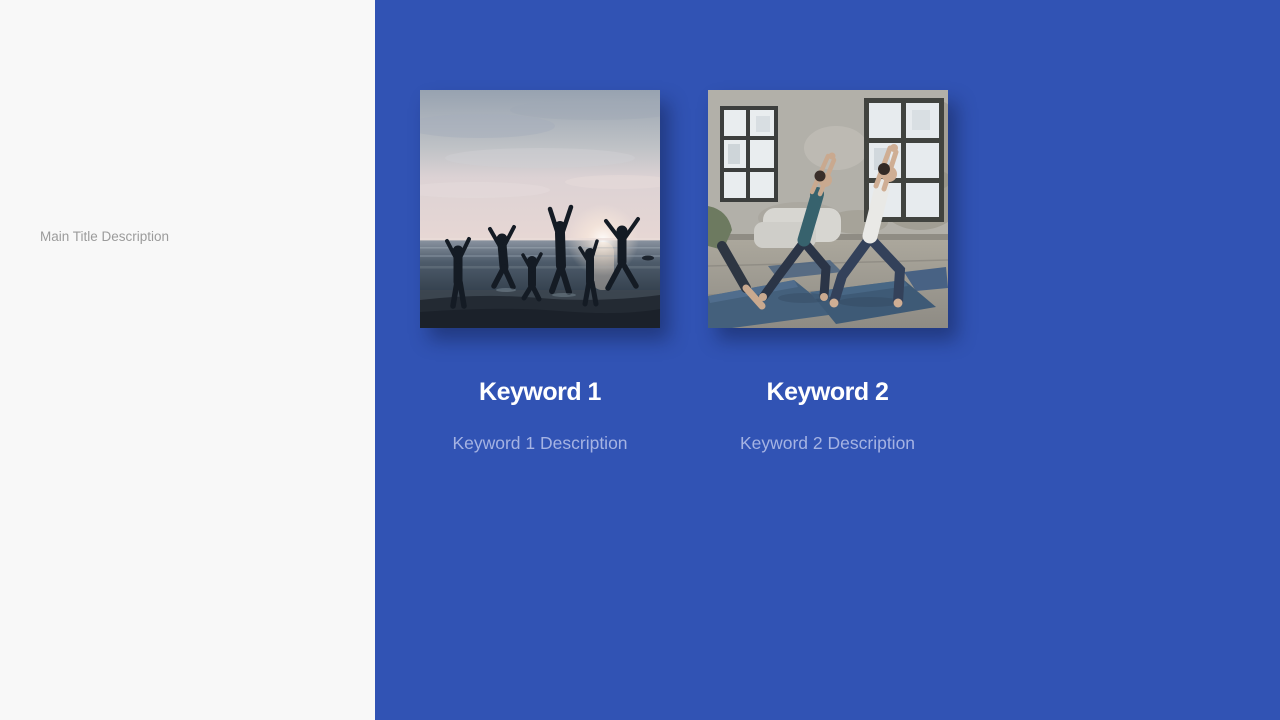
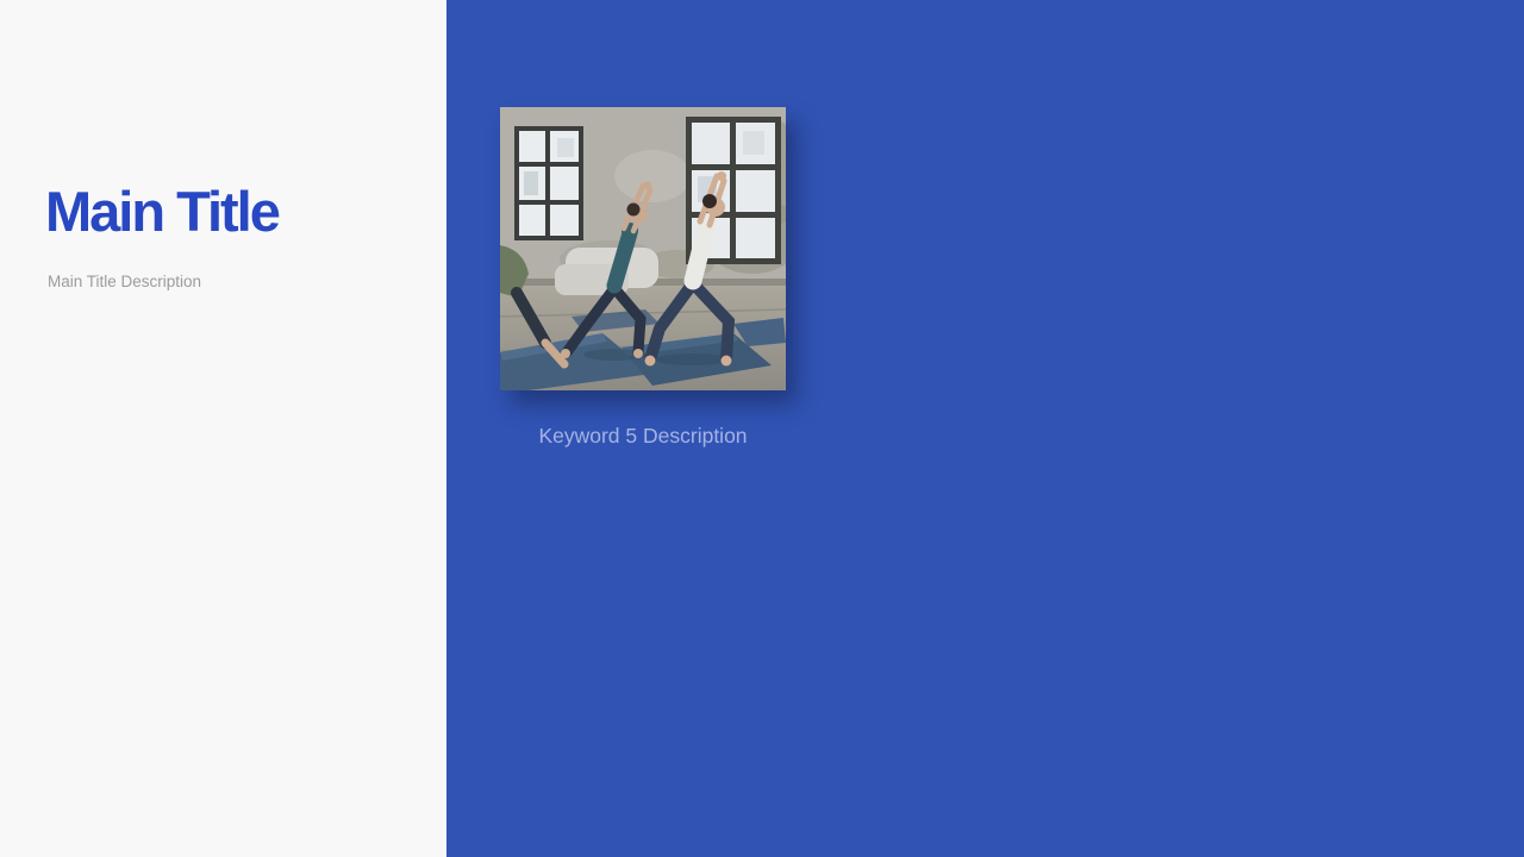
+ Main Title
  Main Title Description
- Keyword 1
- Keyword 1 Description
- Keyword 2
- Keyword 2 Description
+ Keyword 5 Description
